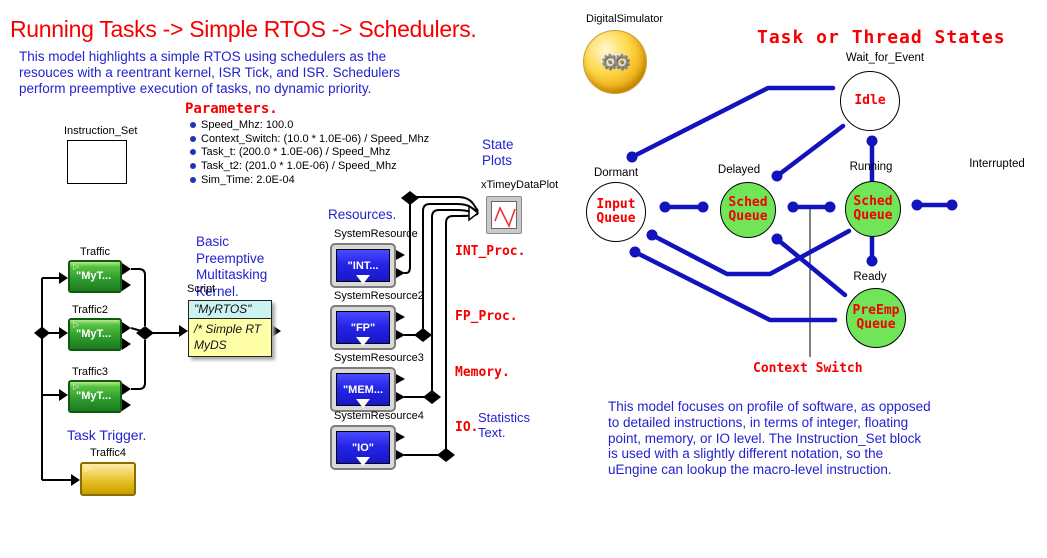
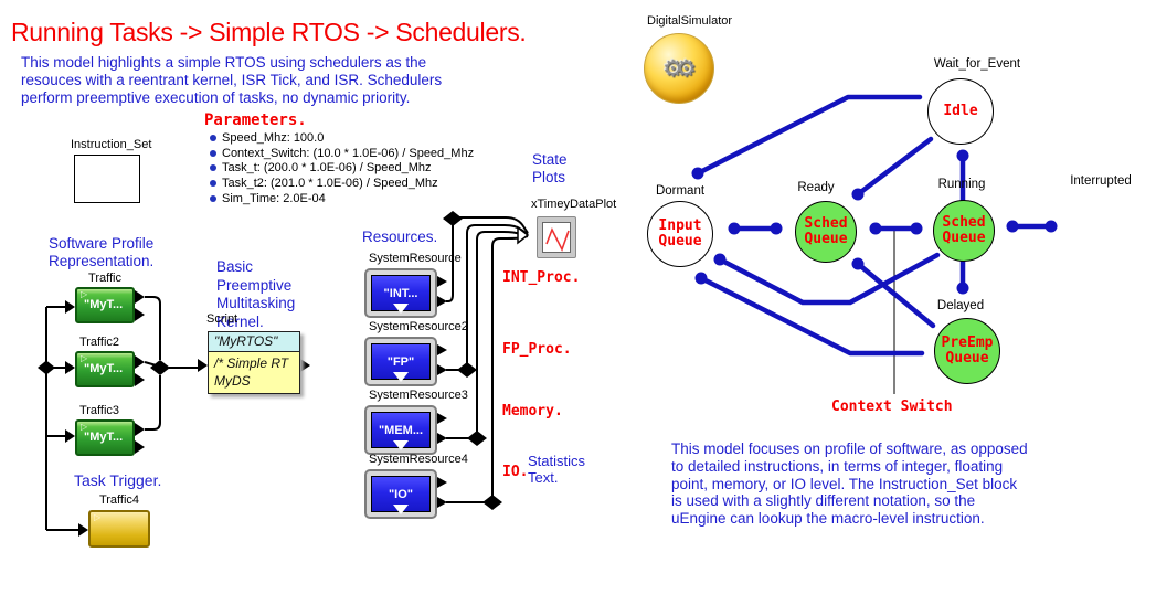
  Running Tasks -> Simple RTOS -> Schedulers.
  This model highlights a simple RTOS using schedulers as the
  resouces with a reentrant kernel, ISR Tick, and ISR. Schedulers
  perform preemptive execution of tasks, no dynamic priority.
  Parameters.
  Speed_Mhz: 100.0
  Context_Switch: (10.0 * 1.0E-06) / Speed_Mhz
  Task_t: (200.0 * 1.0E-06) / Speed_Mhz
  Task_t2: (201.0 * 1.0E-06) / Speed_Mhz
  Sim_Time: 2.0E-04
  Instruction_Set
+ Software Profile
+ Representation.
  Basic
  Preemptive
  Multitasking
  Kernel.
  Resources.
  Task Trigger.
  State
  Plots
  Statistics
  Text.
  This model focuses on profile of software, as opposed
  to detailed instructions, in terms of integer, floating
  point, memory, or IO level. The Instruction_Set block
  is used with a slightly different notation, so the
  uEngine can lookup the macro-level instruction.
  INT_Proc.
  FP_Proc.
  Memory.
  IO.
  Traffic
  ▷
  "MyT...
  Traffic2
  ▷
  "MyT...
  Traffic3
  ▷
  "MyT...
  Traffic4
  ▷
  Script
  "MyRTOS"
  /* Simple RT
  MyDS
  SystemResource
  "INT...
  SystemResource2
  "FP"
  SystemResource3
  "MEM...
  SystemResource4
  "IO"
  xTimeyDataPlot
  DigitalSimulator
  ⚙⚙
- Task or Thread States
  Wait_for_Event
  Idle
  Dormant
  Input
  Queue
- Delayed
+ Ready
  Sched
  Queue
  Running
  Sched
  Queue
  Interrupted
- Ready
+ Delayed
  PreEmp
  Queue
  Context Switch
